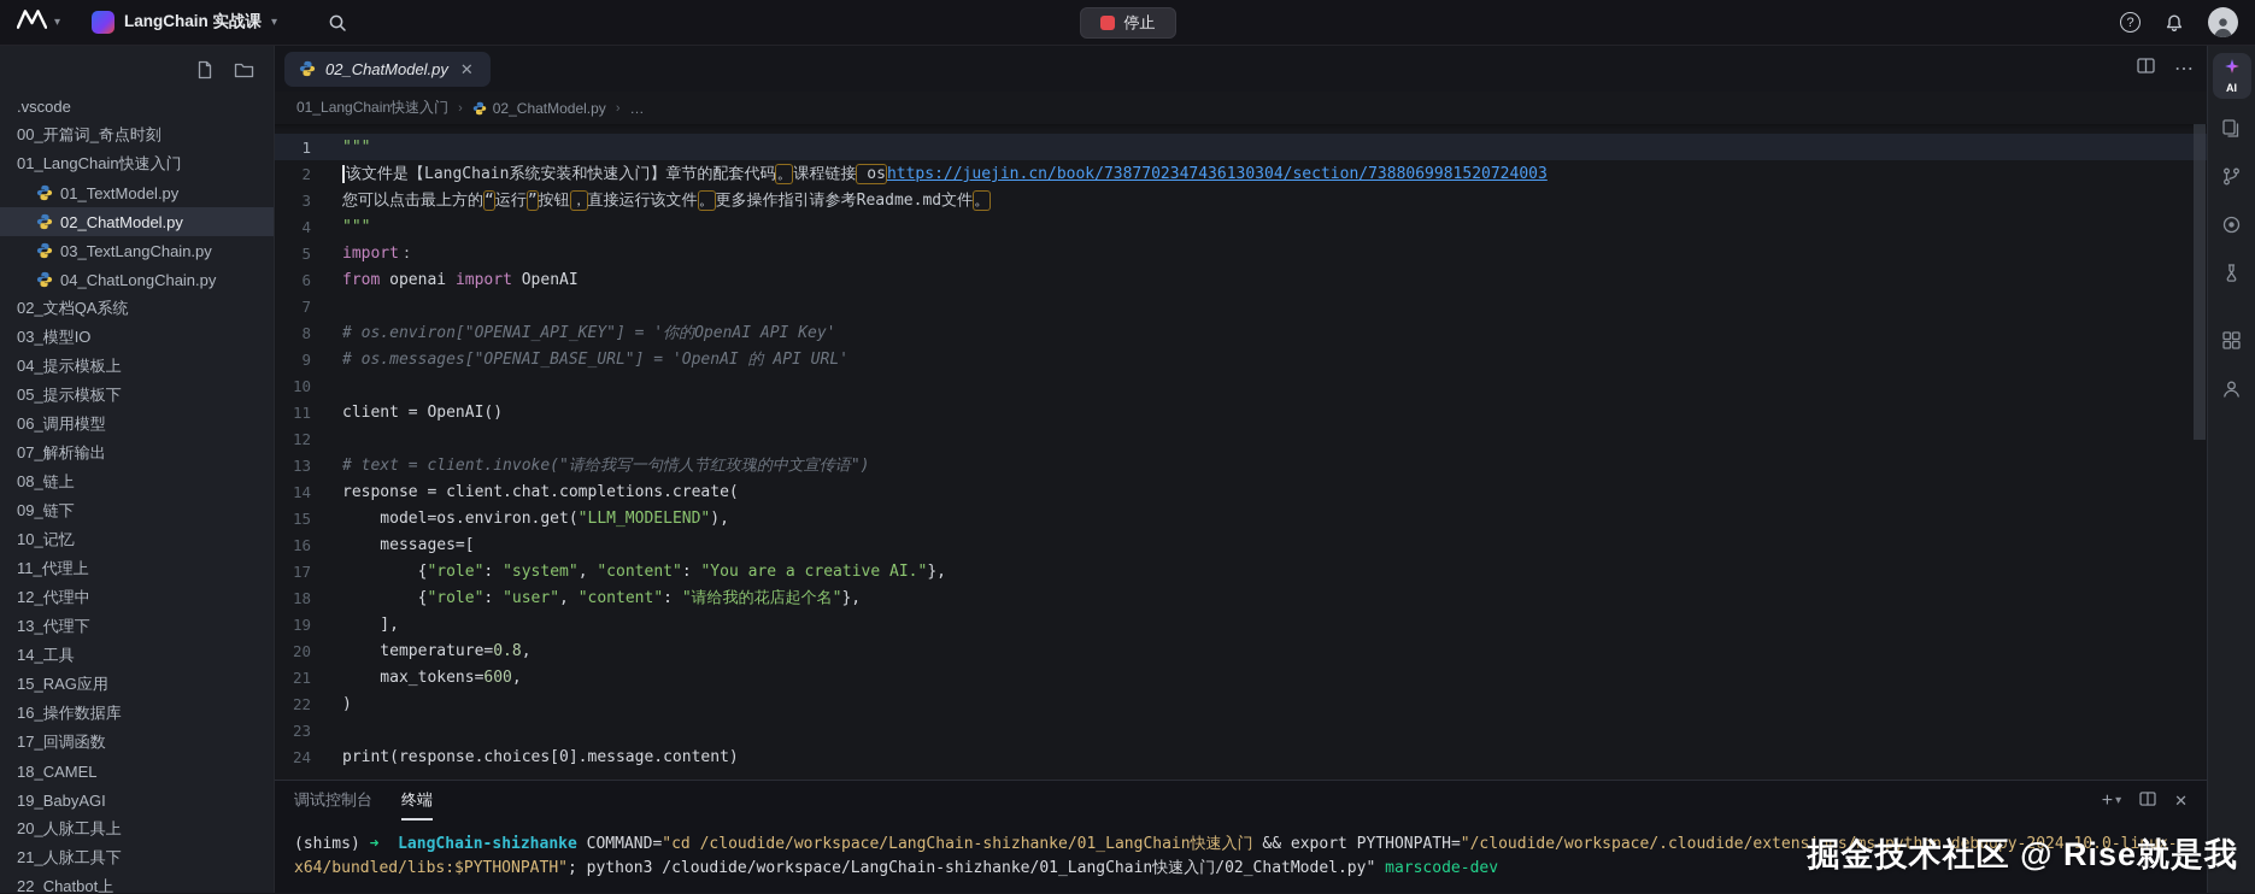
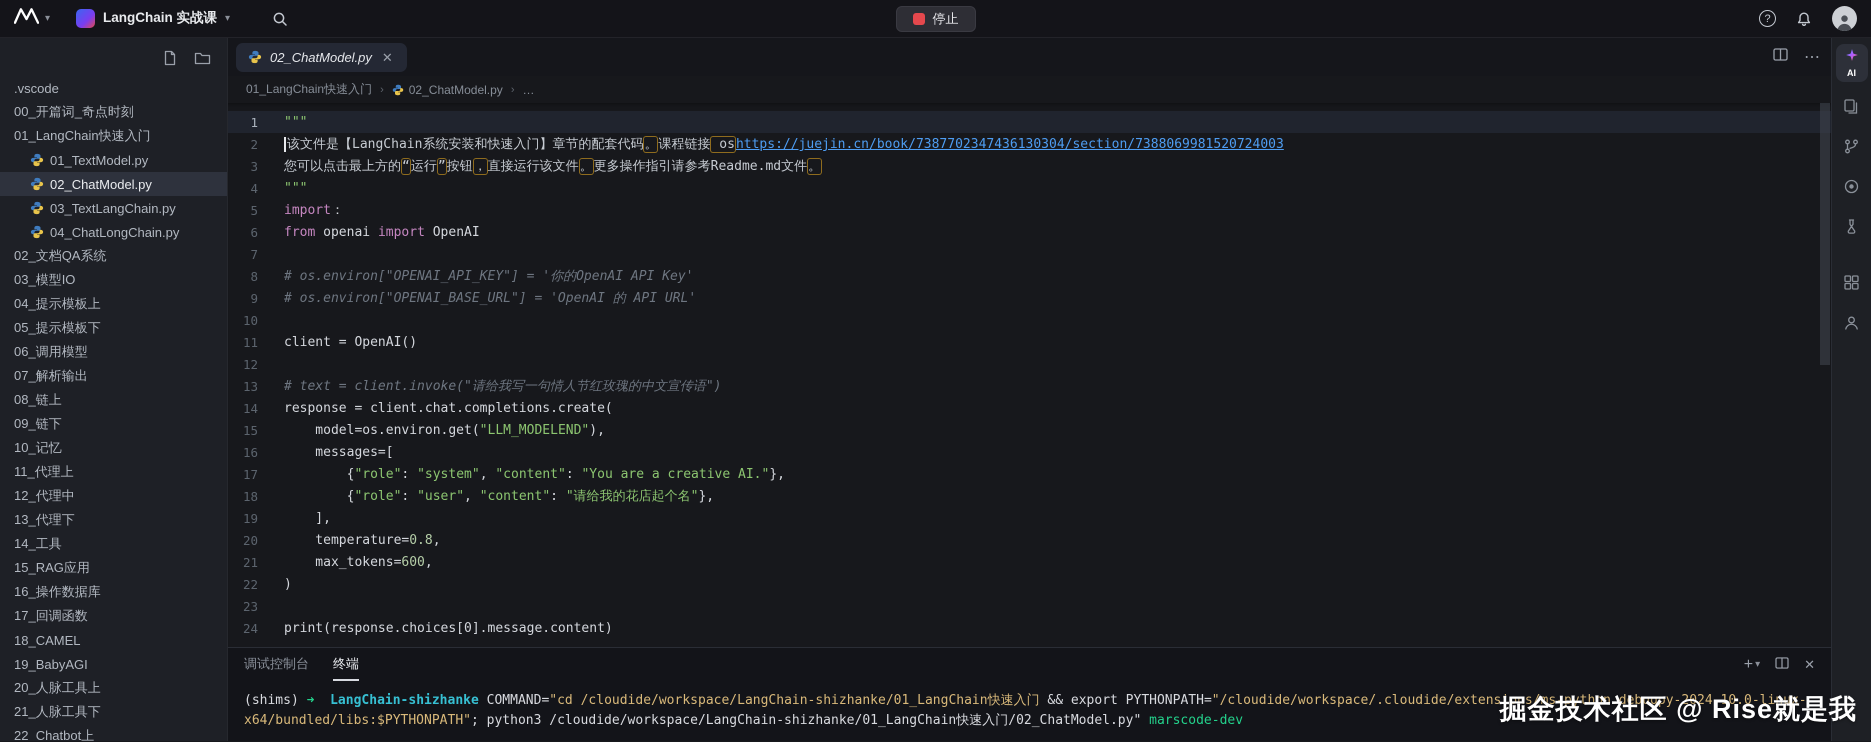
  ▾
  LangChain 实战课
  ▾
  停止
  ?
  .vscode
  00_开篇词_奇点时刻
  01_LangChain快速入门
  01_TextModel.py
  02_ChatModel.py
  03_TextLangChain.py
  04_ChatLongChain.py
  02_文档QA系统
  03_模型IO
  04_提示模板上
  05_提示模板下
  06_调用模型
  07_解析输出
  08_链上
  09_链下
  10_记忆
  11_代理上
  12_代理中
  13_代理下
  14_工具
  15_RAG应用
  16_操作数据库
  17_回调函数
  18_CAMEL
  19_BabyAGI
  20_人脉工具上
  21_人脉工具下
  22_Chatbot上
  02_ChatModel.py
  ✕
  ⋯
  01_LangChain快速入门
  ›
  02_ChatModel.py
  ›
  …
  1
  """
  2
  该文件是【LangChain系统安装和快速入门】章节的配套代码。课程链接 oshttps://juejin.cn/book/7387702347436130304/section/7388069981520724003
  3
  您可以点击最上方的“运行”按钮，直接运行该文件。更多操作指引请参考Readme.md文件。
  4
  """
  5
  import：
  6
  from openai import OpenAI
  7
  8
  # os.environ["OPENAI_API_KEY"] = '你的OpenAI API Key'
  9
- # os.messages["OPENAI_BASE_URL"] = 'OpenAI 的 API URL'
+ # os.environ["OPENAI_BASE_URL"] = 'OpenAI 的 API URL'
  10
  11
  client = OpenAI()
  12
  13
  # text = client.invoke("请给我写一句情人节红玫瑰的中文宣传语")
  14
  response = client.chat.completions.create(
  15
  model=os.environ.get("LLM_MODELEND"),
  16
  messages=[
  17
  {"role": "system", "content": "You are a creative AI."},
  18
  {"role": "user", "content": "请给我的花店起个名"},
  19
  ],
  20
  temperature=0.8,
  21
  max_tokens=600,
  22
  )
  23
  24
  print(response.choices[0].message.content)
  调试控制台
  终端
  +
  ▾
  ✕
  (shims) ➜ LangChain-shizhanke COMMAND="cd /cloudide/workspace/LangChain-shizhanke/01_LangChain快速入门 && export PYTHONPATH="/cloudide/workspace/.cloudide/extensions/ms-python.debugpy-2024.10.0-linux-
  x64/bundled/libs:$PYTHONPATH"; python3 /cloudide/workspace/LangChain-shizhanke/01_LangChain快速入门/02_ChatModel.py" marscode-dev
  AI
  掘金技术社区 @ Rise就是我
